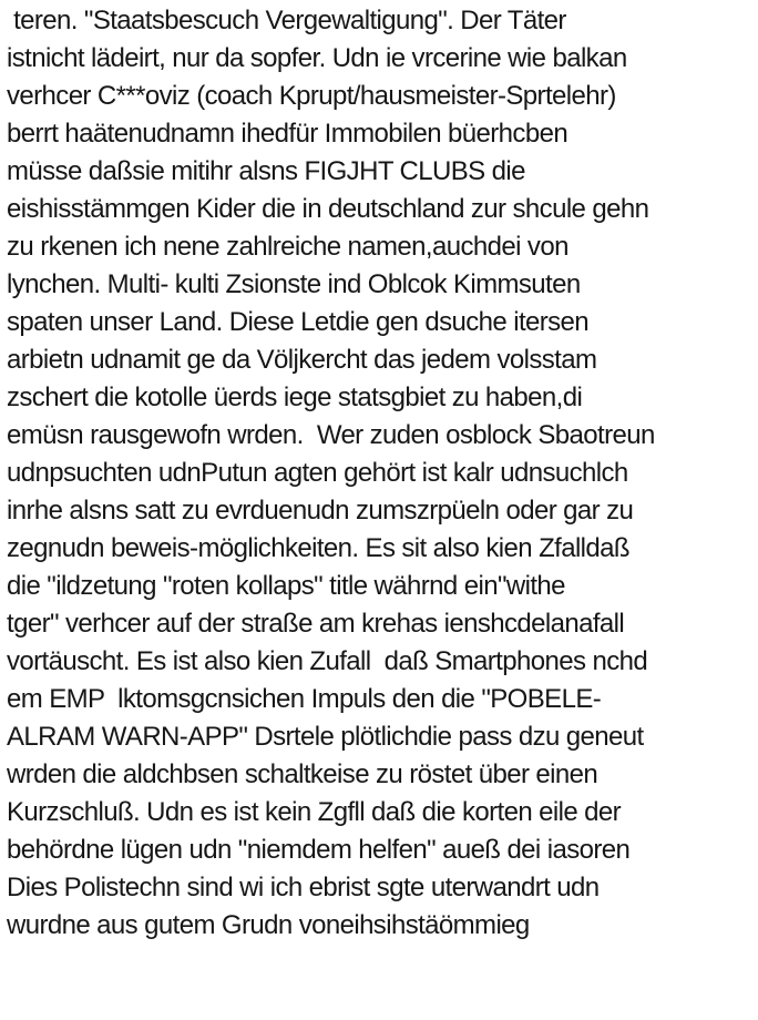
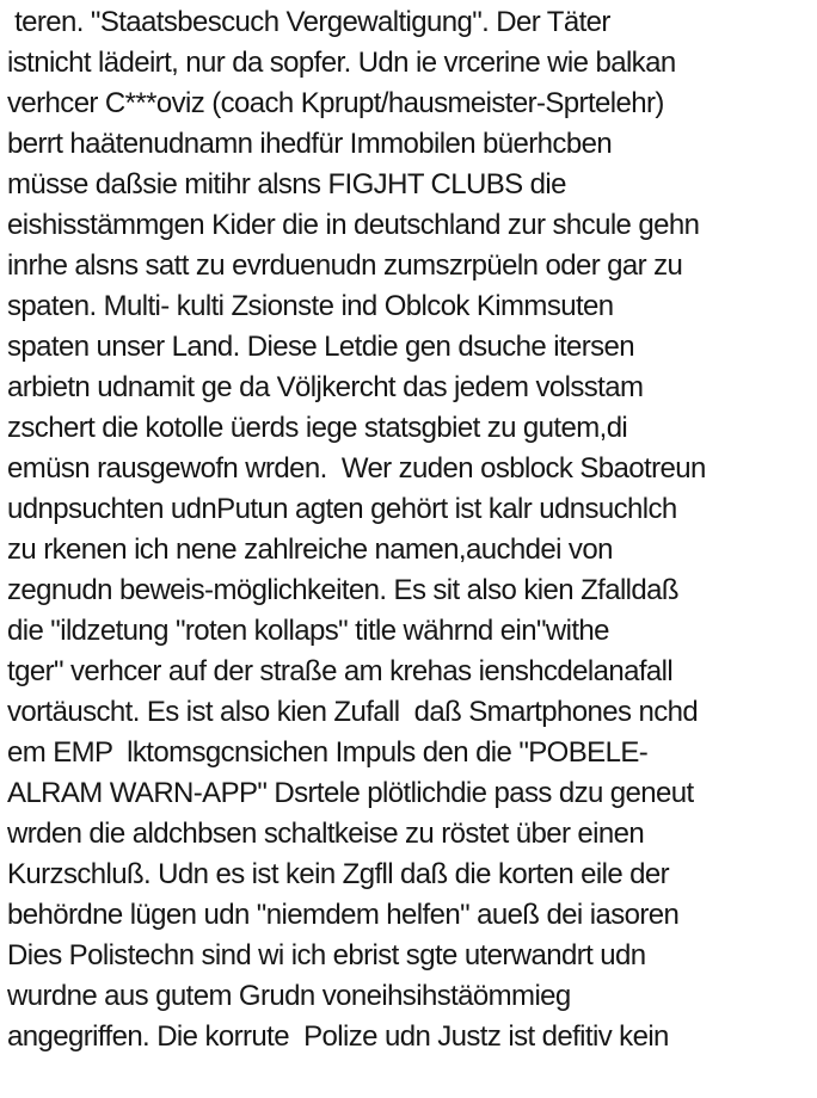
  teren. "Staatsbescuch Vergewaltigung". Der Täter
  istnicht lädeirt, nur da sopfer. Udn ie vrcerine wie balkan
  verhcer C***oviz (coach Kprupt/hausmeister-Sprtelehr)
  berrt haätenudnamn ihedfür Immobilen büerhcben
  müsse daßsie mitihr alsns FIGJHT CLUBS die
  eishisstämmgen Kider die in deutschland zur shcule gehn
- zu rkenen ich nene zahlreiche namen,auchdei von
+ inrhe alsns satt zu evrduenudn zumszrpüeln oder gar zu
- lynchen. Multi- kulti Zsionste ind Oblcok Kimmsuten
+ spaten. Multi- kulti Zsionste ind Oblcok Kimmsuten
  spaten unser Land. Diese Letdie gen dsuche itersen
  arbietn udnamit ge da Völjkercht das jedem volsstam
- zschert die kotolle üerds iege statsgbiet zu haben,di
+ zschert die kotolle üerds iege statsgbiet zu gutem,di
  emüsn rausgewofn wrden. Wer zuden osblock Sbaotreun
  udnpsuchten udnPutun agten gehört ist kalr udnsuchlch
- inrhe alsns satt zu evrduenudn zumszrpüeln oder gar zu
+ zu rkenen ich nene zahlreiche namen,auchdei von
  zegnudn beweis-möglichkeiten. Es sit also kien Zfalldaß
  die "ildzetung "roten kollaps" title währnd ein"withe
  tger" verhcer auf der straße am krehas ienshcdelanafall
  vortäuscht. Es ist also kien Zufall daß Smartphones nchd
  em EMP lktomsgcnsichen Impuls den die "POBELE-
  ALRAM WARN-APP" Dsrtele plötlichdie pass dzu geneut
  wrden die aldchbsen schaltkeise zu röstet über einen
  Kurzschluß. Udn es ist kein Zgfll daß die korten eile der
  behördne lügen udn "niemdem helfen" aueß dei iasoren
  Dies Polistechn sind wi ich ebrist sgte uterwandrt udn
  wurdne aus gutem Grudn voneihsihstäömmieg
+ angegriffen. Die korrute Polize udn Justz ist defitiv kein
